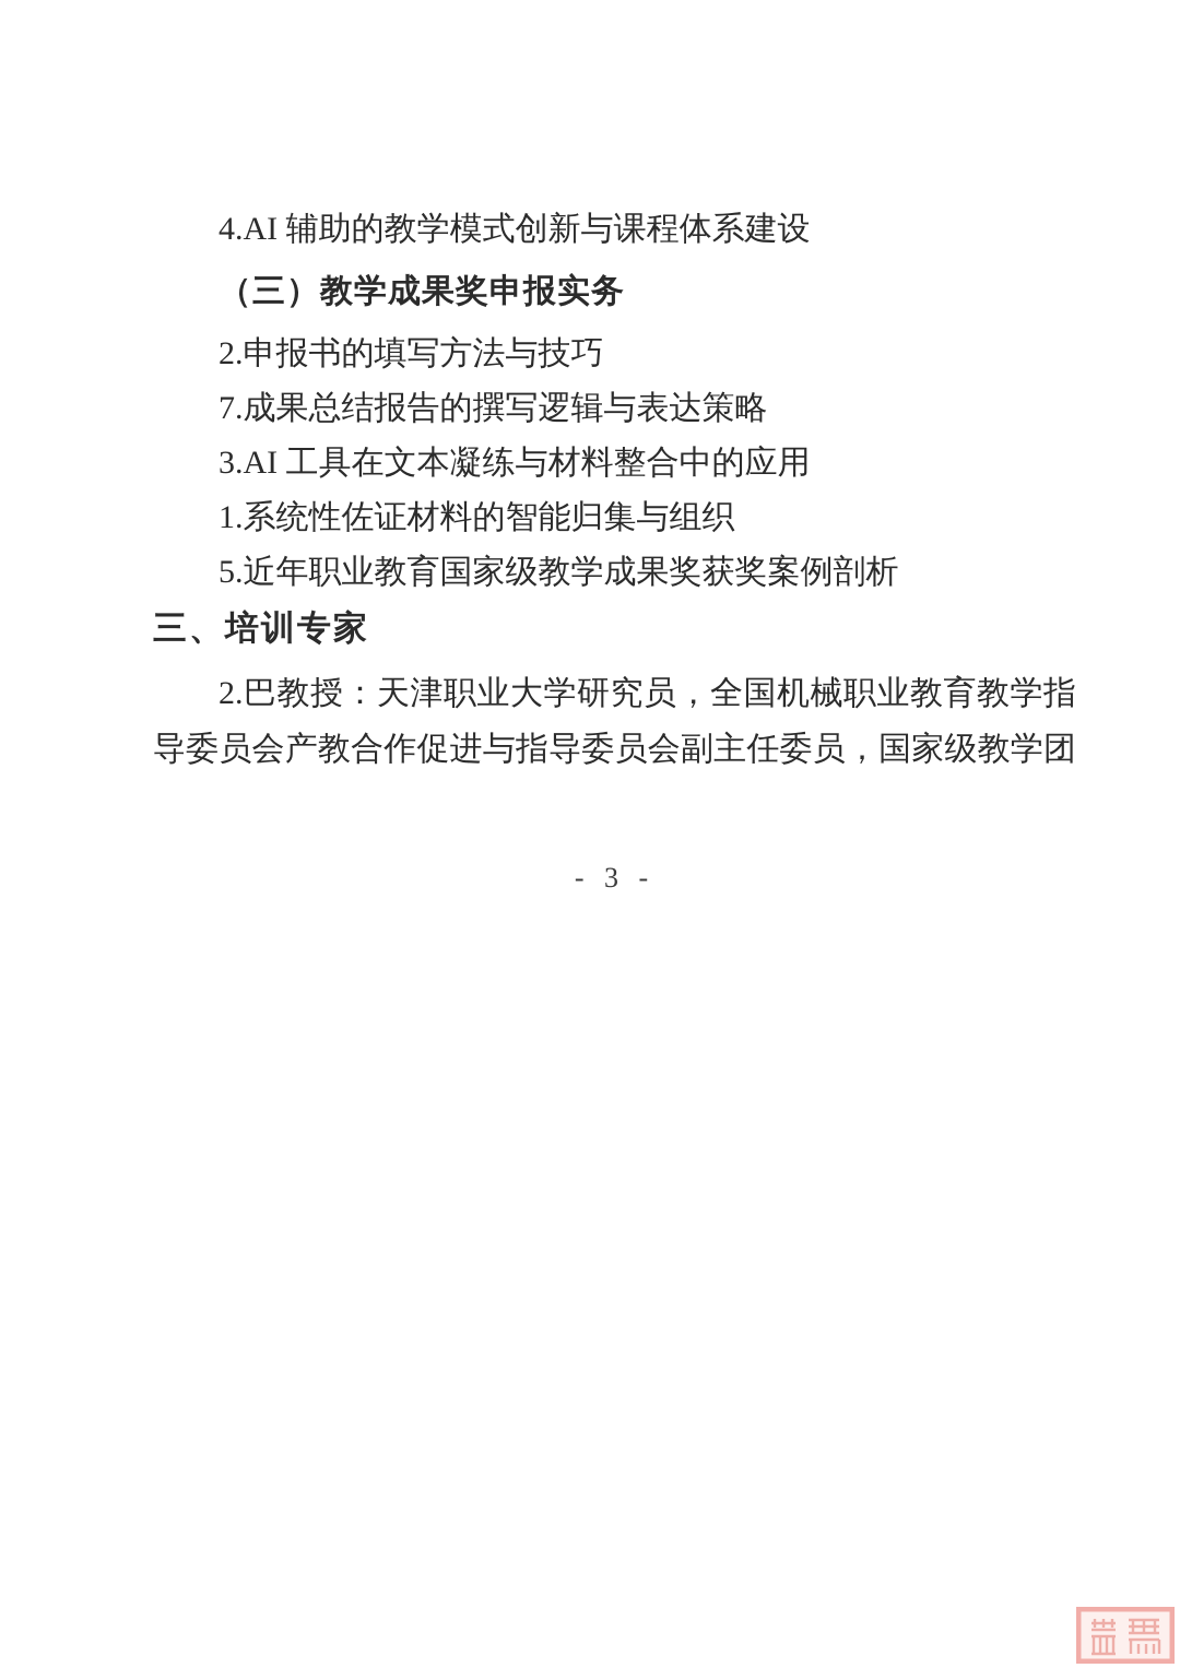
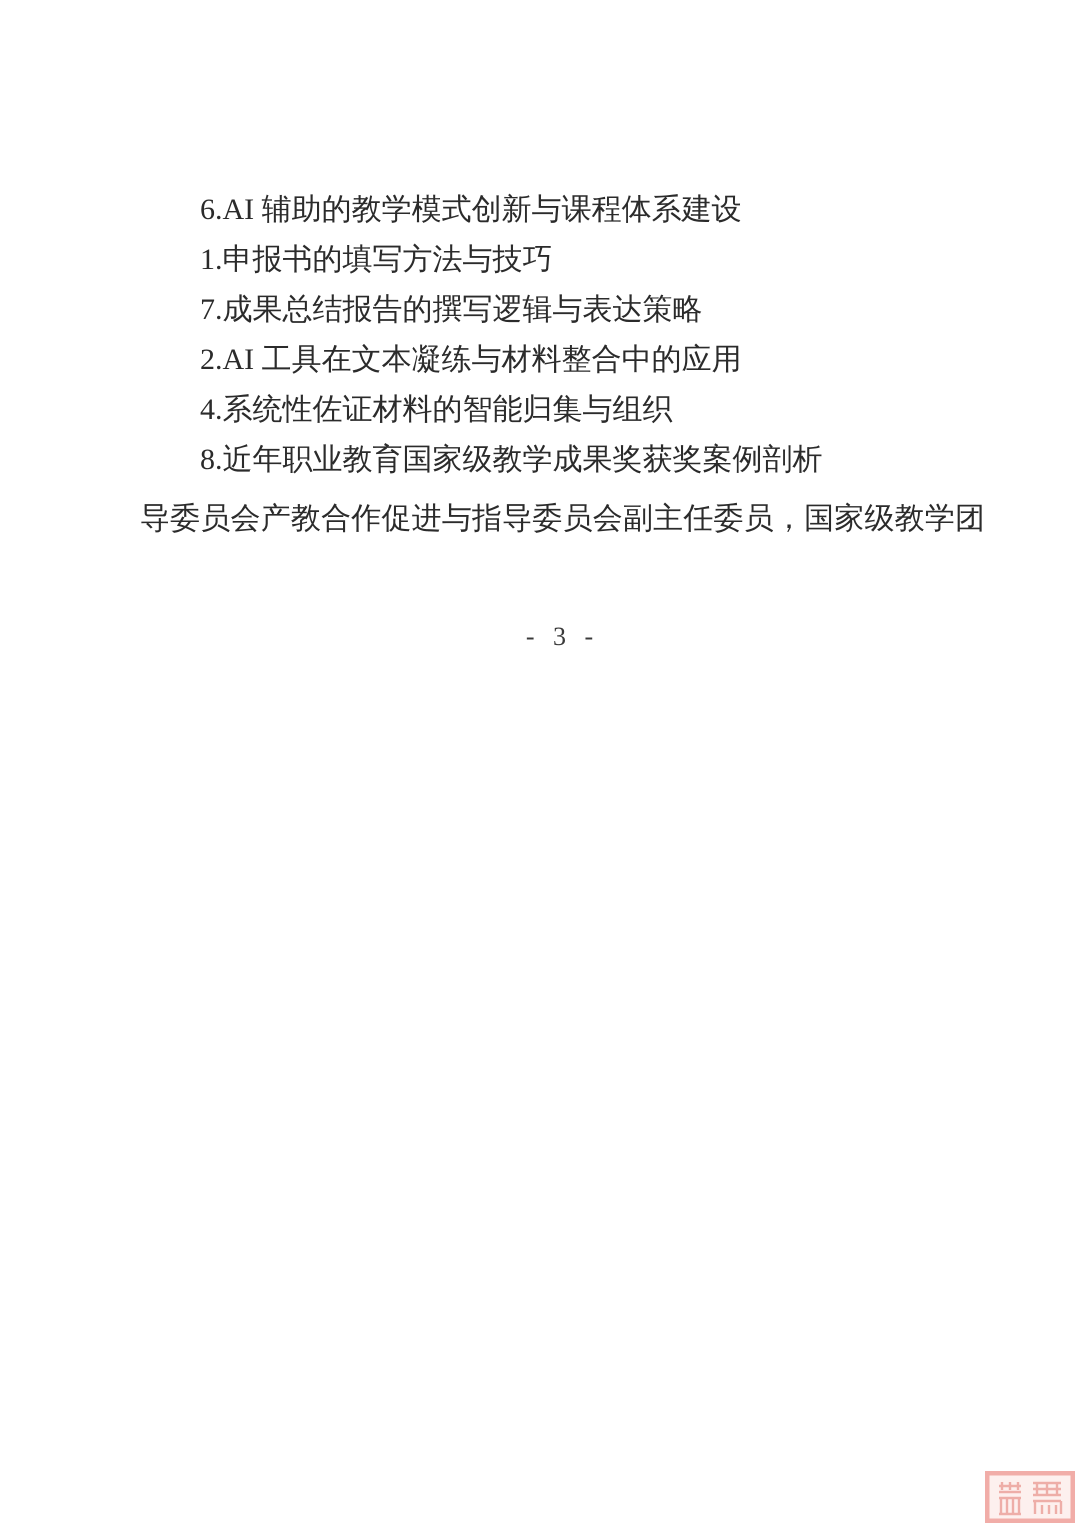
- 4.AI 辅助的教学模式创新与课程体系建设
+ 6.AI 辅助的教学模式创新与课程体系建设
- （三）教学成果奖申报实务
- 2.申报书的填写方法与技巧
+ 1.申报书的填写方法与技巧
  7.成果总结报告的撰写逻辑与表达策略
- 3.AI 工具在文本凝练与材料整合中的应用
+ 2.AI 工具在文本凝练与材料整合中的应用
- 1.系统性佐证材料的智能归集与组织
+ 4.系统性佐证材料的智能归集与组织
- 5.近年职业教育国家级教学成果奖获奖案例剖析
+ 8.近年职业教育国家级教学成果奖获奖案例剖析
- 三、培训专家
- 2.巴教授：天津职业大学研究员，全国机械职业教育教学指
  导委员会产教合作促进与指导委员会副主任委员，国家级教学团
  - 3 -
